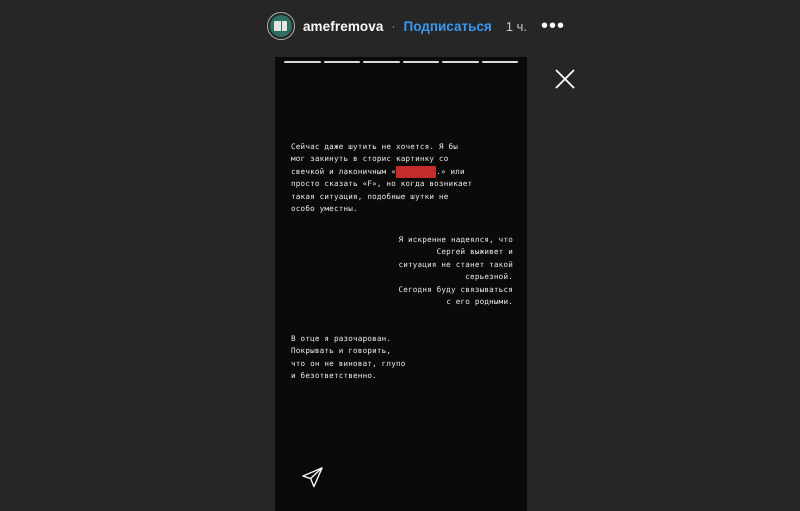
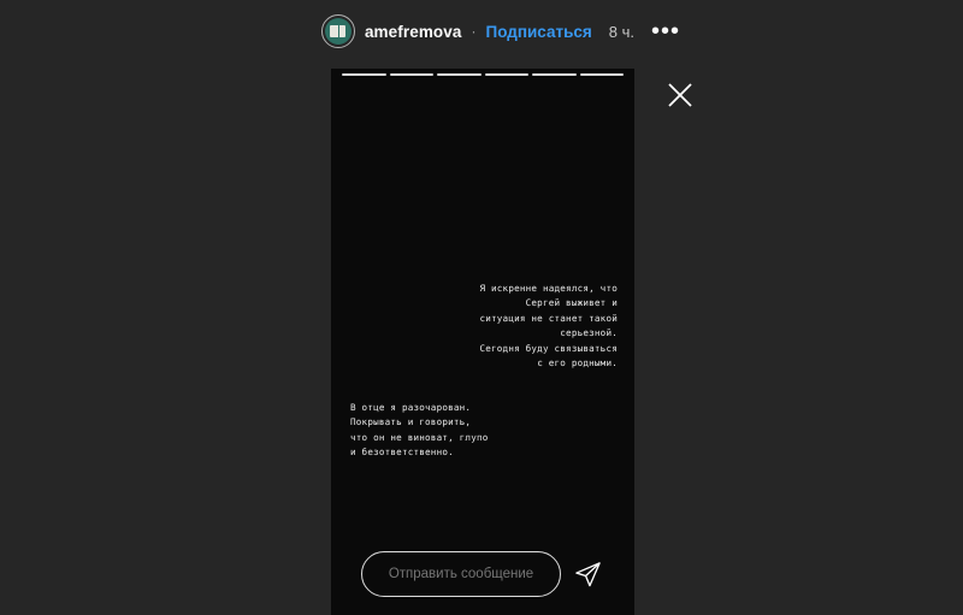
  amefremova
  ·
  Подписаться
- 1 ч.
+ 8 ч.
  •••
- Сейчас даже шутить не хочется. Я бы
- мог закинуть в сторис картинку со
- свечкой и лаконичным «████████.» или
- просто сказать «F», но когда возникает
- такая ситуация, подобные шутки не
- особо уместны.
  Я искренне надеялся, что
  Сергей выживет и
  ситуация не станет такой
  серьезной.
  Сегодня буду связываться
  с его родными.
  В отце я разочарован.
  Покрывать и говорить,
  что он не виноват, глупо
  и безответственно.
+ Отправить сообщение
